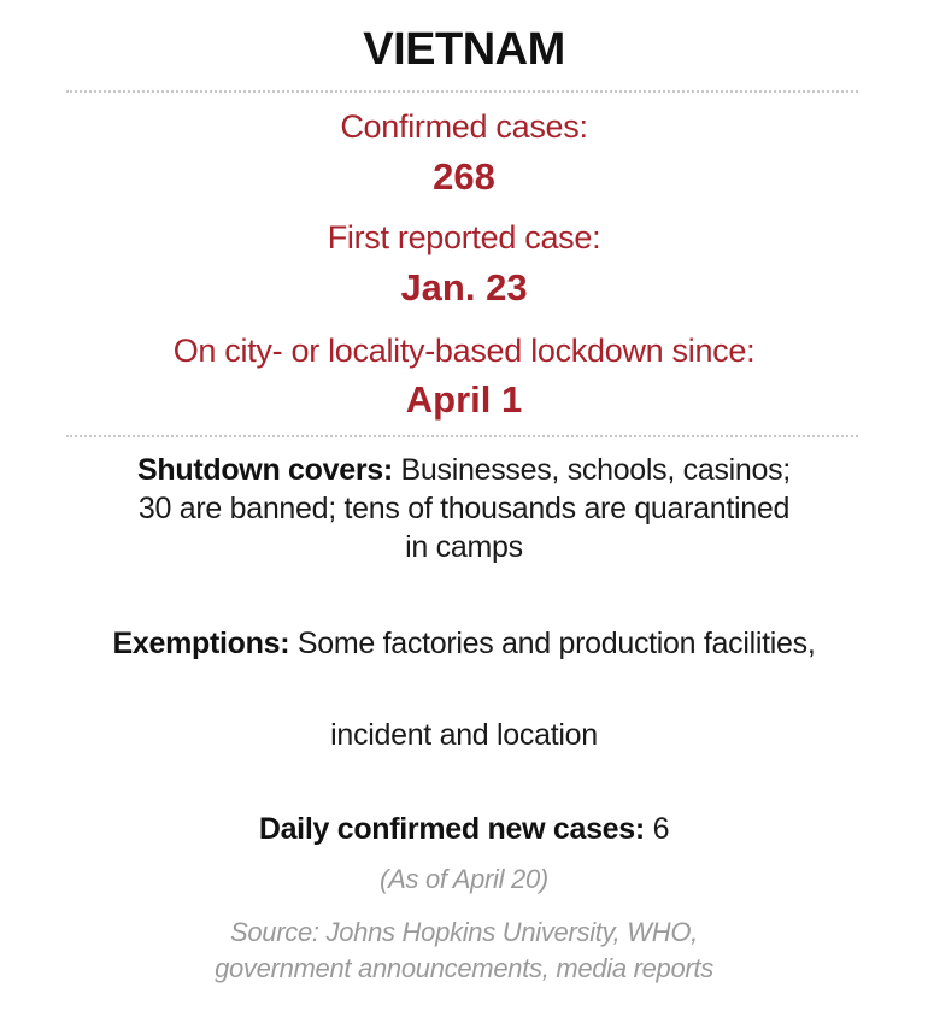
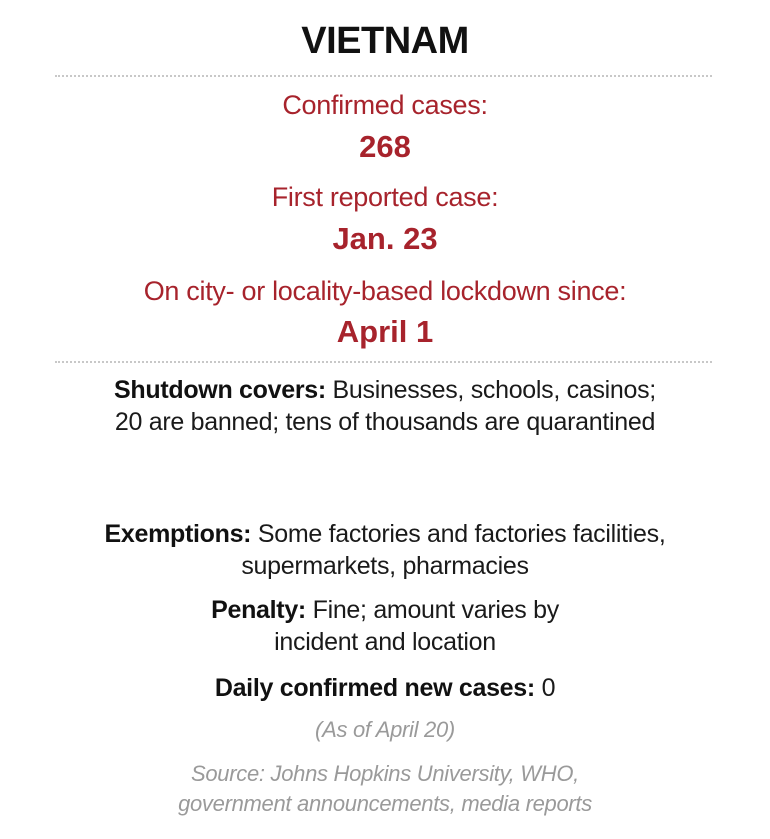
  VIETNAM
  Confirmed cases:
  268
  First reported case:
  Jan. 23
  On city- or locality-based lockdown since:
  April 1
  Shutdown covers: Businesses, schools, casinos;
- 30 are banned; tens of thousands are quarantined
+ 20 are banned; tens of thousands are quarantined
- in camps
- Exemptions: Some factories and production facilities,
+ Exemptions: Some factories and factories facilities,
+ supermarkets, pharmacies
+ Penalty: Fine; amount varies by
  incident and location
- Daily confirmed new cases: 6
+ Daily confirmed new cases: 0
  (As of April 20)
  Source: Johns Hopkins University, WHO,
  government announcements, media reports
